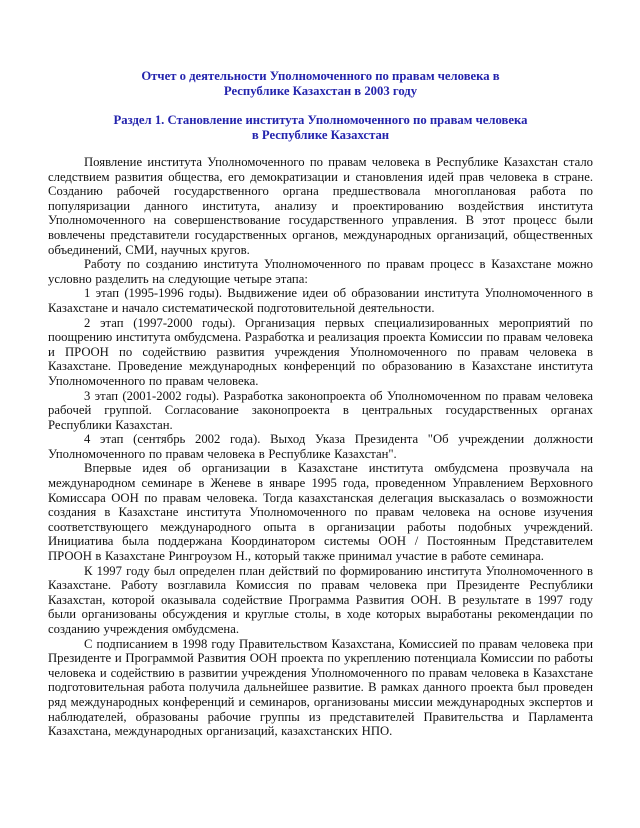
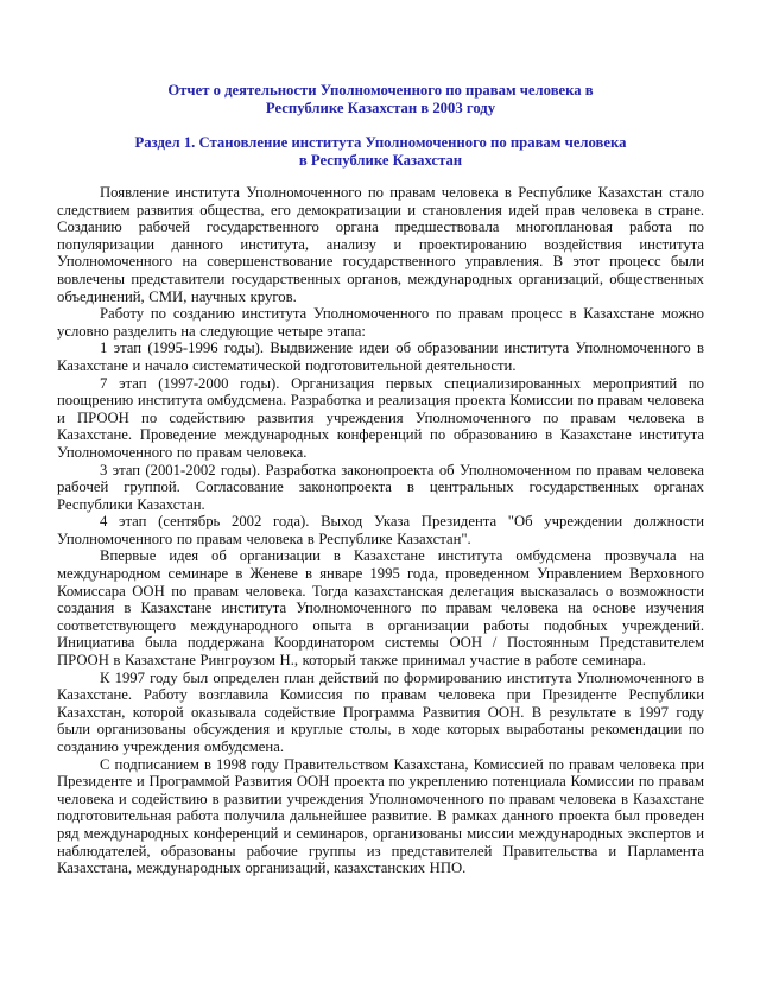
  Отчет о деятельности Уполномоченного по правам человека в
  Республике Казахстан в 2003 году
  Раздел 1. Становление института Уполномоченного по правам человека
  в Республике Казахстан
  Появление института Уполномоченного по правам человека в Республике Казахстан стало следствием развития общества, его демократизации и становления идей прав человека в стране. Созданию рабочей государственного органа предшествовала многоплановая работа по популяризации данного института, анализу и проектированию воздействия института Уполномоченного на совершенствование государственного управления. В этот процесс были вовлечены представители государственных органов, международных организаций, общественных объединений, СМИ, научных кругов.
  Работу по созданию института Уполномоченного по правам процесс в Казахстане можно условно разделить на следующие четыре этапа:
  1 этап (1995-1996 годы). Выдвижение идеи об образовании института Уполномоченного в Казахстане и начало систематической подготовительной деятельности.
- 2 этап (1997-2000 годы). Организация первых специализированных мероприятий по поощрению института омбудсмена. Разработка и реализация проекта Комиссии по правам человека и ПРООН по содействию развития учреждения Уполномоченного по правам человека в Казахстане. Проведение международных конференций по образованию в Казахстане института Уполномоченного по правам человека.
+ 7 этап (1997-2000 годы). Организация первых специализированных мероприятий по поощрению института омбудсмена. Разработка и реализация проекта Комиссии по правам человека и ПРООН по содействию развития учреждения Уполномоченного по правам человека в Казахстане. Проведение международных конференций по образованию в Казахстане института Уполномоченного по правам человека.
  3 этап (2001-2002 годы). Разработка законопроекта об Уполномоченном по правам человека рабочей группой. Согласование законопроекта в центральных государственных органах Республики Казахстан.
  4 этап (сентябрь 2002 года). Выход Указа Президента "Об учреждении должности Уполномоченного по правам человека в Республике Казахстан".
  Впервые идея об организации в Казахстане института омбудсмена прозвучала на международном семинаре в Женеве в январе 1995 года, проведенном Управлением Верховного Комиссара ООН по правам человека. Тогда казахстанская делегация высказалась о возможности создания в Казахстане института Уполномоченного по правам человека на основе изучения соответствующего международного опыта в организации работы подобных учреждений. Инициатива была поддержана Координатором системы ООН / Постоянным Представителем ПРООН в Казахстане Рингроузом Н., который также принимал участие в работе семинара.
  К 1997 году был определен план действий по формированию института Уполномоченного в Казахстане. Работу возглавила Комиссия по правам человека при Президенте Республики Казахстан, которой оказывала содействие Программа Развития ООН. В результате в 1997 году были организованы обсуждения и круглые столы, в ходе которых выработаны рекомендации по созданию учреждения омбудсмена.
- С подписанием в 1998 году Правительством Казахстана, Комиссией по правам человека при Президенте и Программой Развития ООН проекта по укреплению потенциала Комиссии по работы человека и содействию в развитии учреждения Уполномоченного по правам человека в Казахстане подготовительная работа получила дальнейшее развитие. В рамках данного проекта был проведен ряд международных конференций и семинаров, организованы миссии международных экспертов и наблюдателей, образованы рабочие группы из представителей Правительства и Парламента Казахстана, международных организаций, казахстанских НПО.
+ С подписанием в 1998 году Правительством Казахстана, Комиссией по правам человека при Президенте и Программой Развития ООН проекта по укреплению потенциала Комиссии по правам человека и содействию в развитии учреждения Уполномоченного по правам человека в Казахстане подготовительная работа получила дальнейшее развитие. В рамках данного проекта был проведен ряд международных конференций и семинаров, организованы миссии международных экспертов и наблюдателей, образованы рабочие группы из представителей Правительства и Парламента Казахстана, международных организаций, казахстанских НПО.
